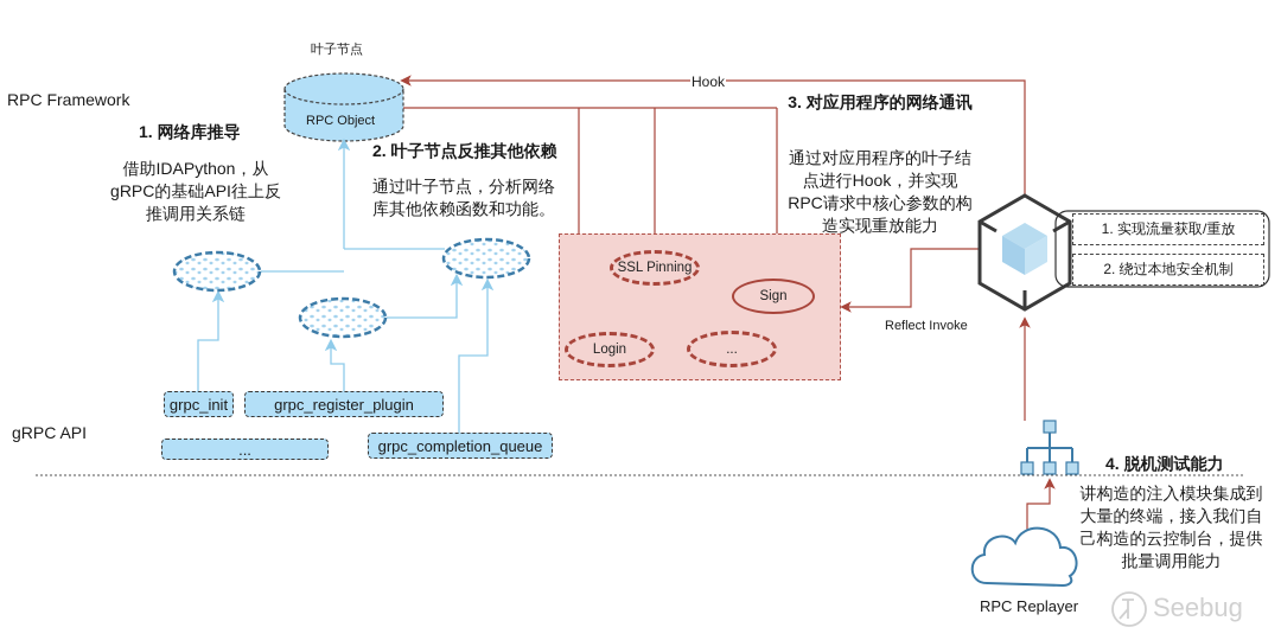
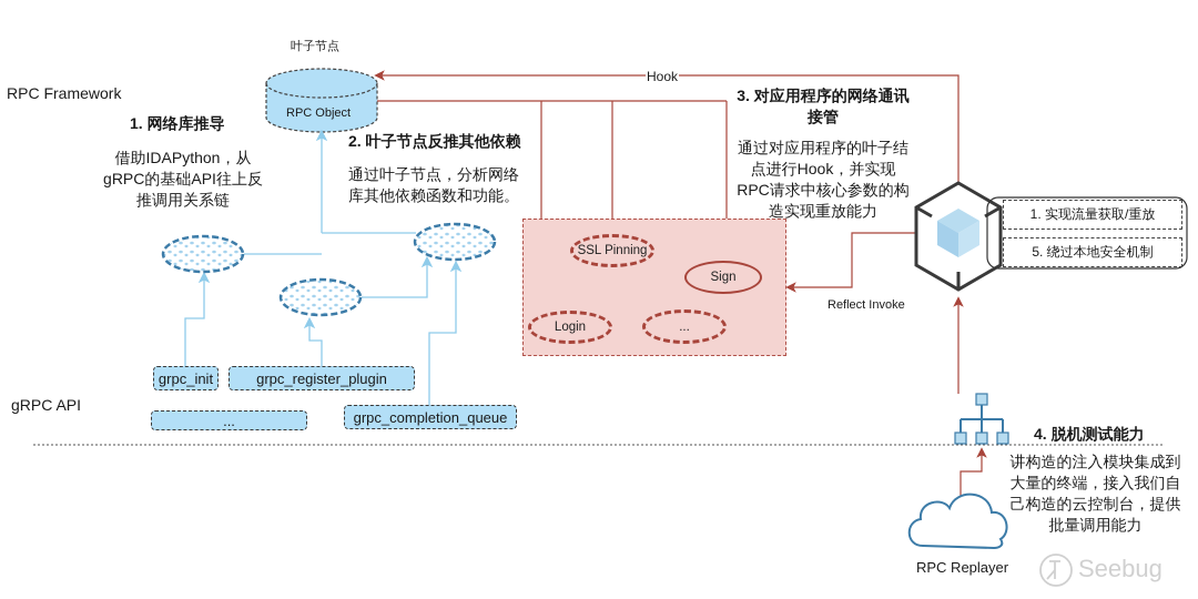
  叶子节点
  RPC Object
  RPC Framework
  gRPC API
  1. 网络库推导
  借助IDAPython，从
  gRPC的基础API往上反
  推调用关系链
  2. 叶子节点反推其他依赖
  通过叶子节点，分析网络
  库其他依赖函数和功能。
  3. 对应用程序的网络通讯
+ 接管
  通过对应用程序的叶子结
  点进行Hook，并实现
  RPC请求中核心参数的构
  造实现重放能力
  4. 脱机测试能力
  讲构造的注入模块集成到
  大量的终端，接入我们自
  己构造的云控制台，提供
  批量调用能力
  Hook
  Reflect Invoke
  grpc_init
  grpc_register_plugin
  ...
  grpc_completion_queue
  SSL Pinning
  Sign
  Login
  ...
  1. 实现流量获取/重放
- 2. 绕过本地安全机制
+ 5. 绕过本地安全机制
  RPC Replayer
  Seebug
